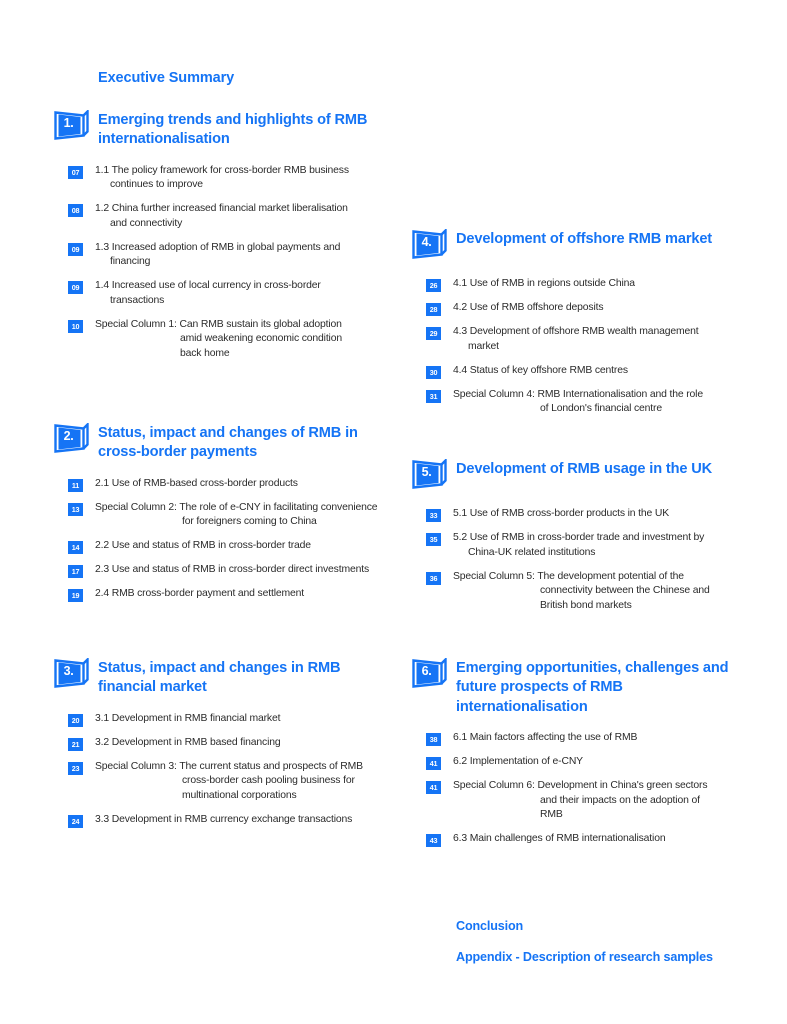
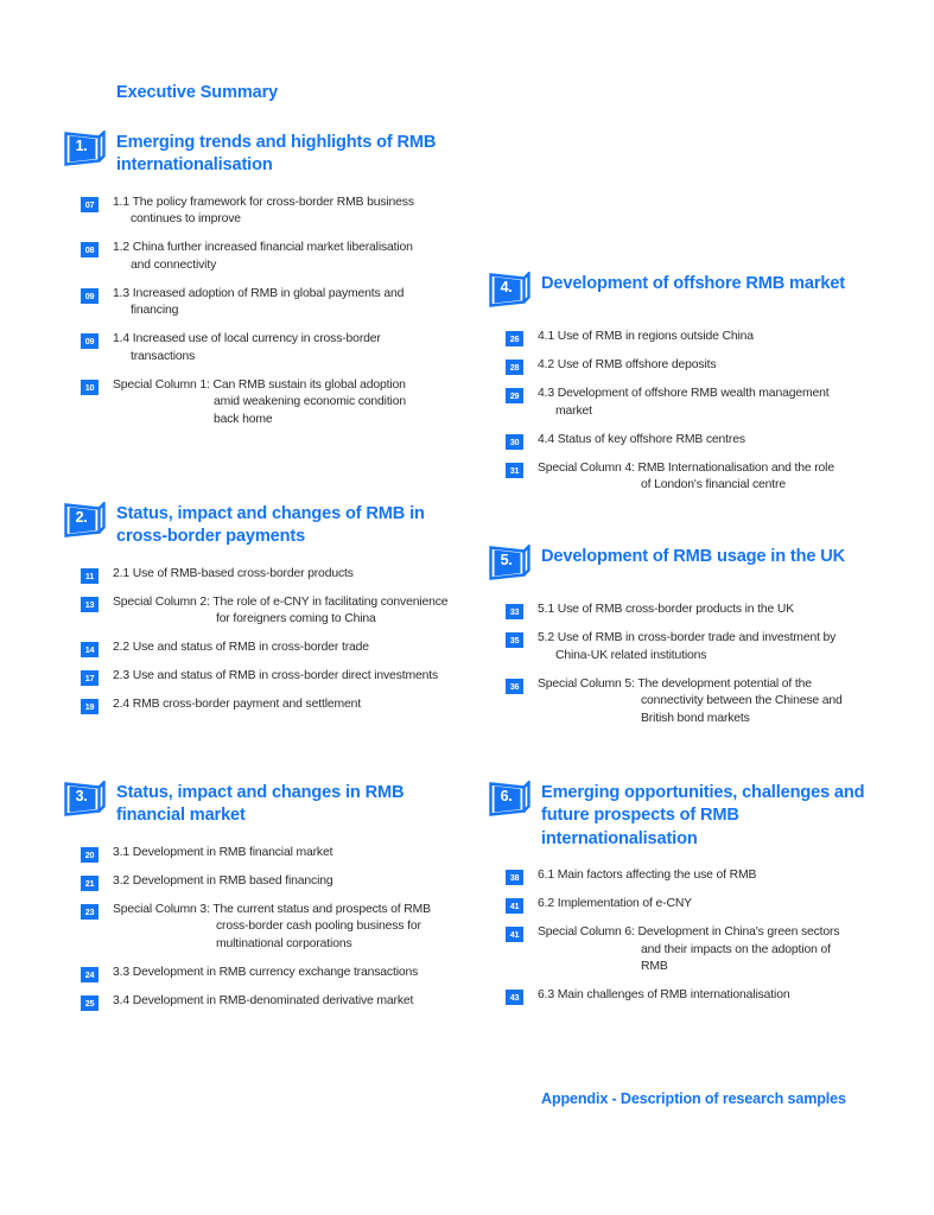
  Executive Summary
  1.
  Emerging trends and highlights of RMB internationalisation
  07
  1.1 The policy framework for cross-border RMB business
  continues to improve
  08
  1.2 China further increased financial market liberalisation
  and connectivity
  09
  1.3 Increased adoption of RMB in global payments and
  financing
  09
  1.4 Increased use of local currency in cross-border
  transactions
  10
  Special Column 1: Can RMB sustain its global adoption
  amid weakening economic condition
  back home
  2.
  Status, impact and changes of RMB in cross-border payments
  11
  2.1 Use of RMB-based cross-border products
  13
  Special Column 2: The role of e-CNY in facilitating convenience
  for foreigners coming to China
  14
  2.2 Use and status of RMB in cross-border trade
  17
  2.3 Use and status of RMB in cross-border direct investments
  19
  2.4 RMB cross-border payment and settlement
  3.
  Status, impact and changes in RMB financial market
  20
  3.1 Development in RMB financial market
  21
  3.2 Development in RMB based financing
  23
  Special Column 3: The current status and prospects of RMB
  cross-border cash pooling business for
  multinational corporations
  24
  3.3 Development in RMB currency exchange transactions
+ 25
+ 3.4 Development in RMB-denominated derivative market
  4.
  Development of offshore RMB market
  26
  4.1 Use of RMB in regions outside China
  28
  4.2 Use of RMB offshore deposits
  29
  4.3 Development of offshore RMB wealth management
  market
  30
  4.4 Status of key offshore RMB centres
  31
  Special Column 4: RMB Internationalisation and the role
  of London's financial centre
  5.
  Development of RMB usage in the UK
  33
  5.1 Use of RMB cross-border products in the UK
  35
  5.2 Use of RMB in cross-border trade and investment by
  China-UK related institutions
  36
  Special Column 5: The development potential of the
  connectivity between the Chinese and
  British bond markets
  6.
  Emerging opportunities, challenges and future prospects of RMB internationalisation
  38
  6.1 Main factors affecting the use of RMB
  41
  6.2 Implementation of e-CNY
  41
  Special Column 6: Development in China's green sectors
  and their impacts on the adoption of
  RMB
  43
  6.3 Main challenges of RMB internationalisation
- Conclusion
  Appendix - Description of research samples
